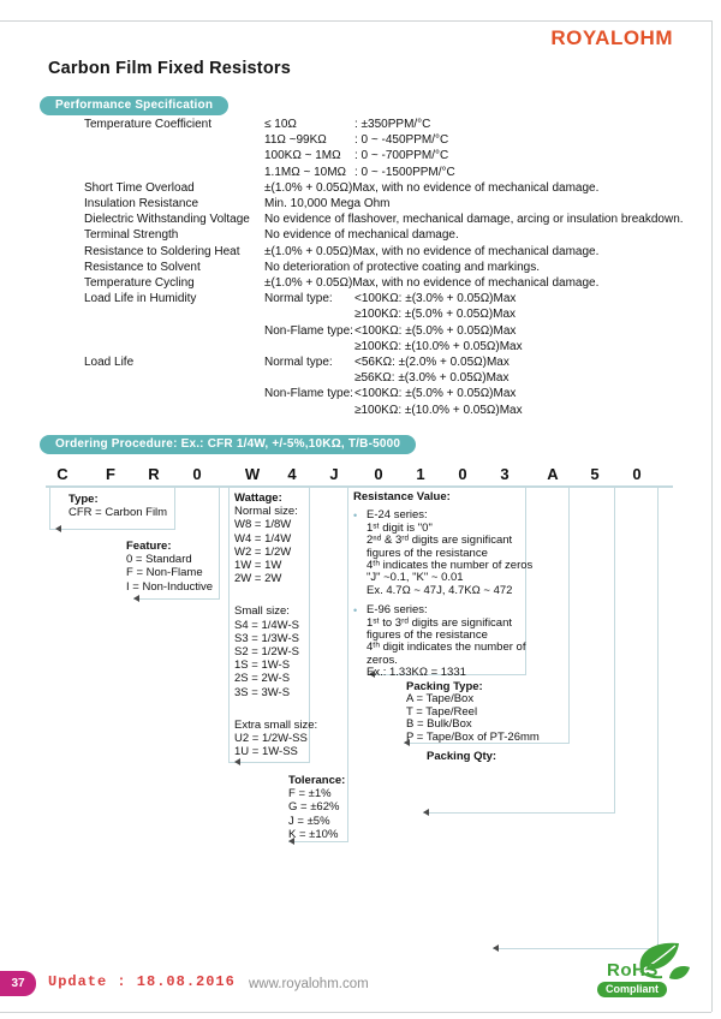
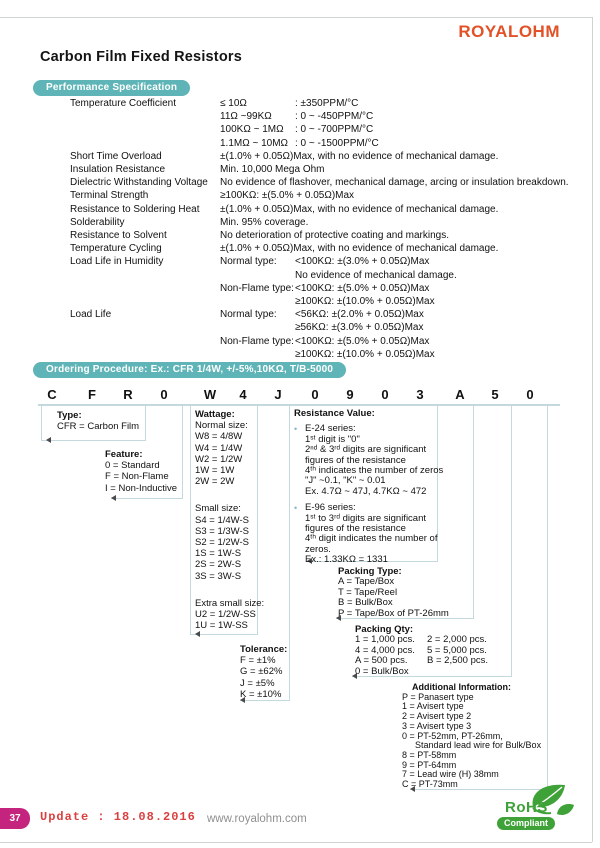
  ROYALOHM
  Carbon Film Fixed Resistors
  Performance Specification
  Temperature Coefficient
  ≤ 10Ω
  : ±350PPM/°C
  11Ω ~99KΩ
  : 0 ~ -450PPM/°C
  100KΩ ~ 1MΩ
  : 0 ~ -700PPM/°C
  1.1MΩ ~ 10MΩ
  : 0 ~ -1500PPM/°C
  Short Time Overload
  ±(1.0% + 0.05Ω)Max, with no evidence of mechanical damage.
  Insulation Resistance
  Min. 10,000 Mega Ohm
  Dielectric Withstanding Voltage
  No evidence of flashover, mechanical damage, arcing or insulation breakdown.
  Terminal Strength
- No evidence of mechanical damage.
+ ≥100KΩ: ±(5.0% + 0.05Ω)Max
  Resistance to Soldering Heat
  ±(1.0% + 0.05Ω)Max, with no evidence of mechanical damage.
+ Solderability
+ Min. 95% coverage.
  Resistance to Solvent
  No deterioration of protective coating and markings.
  Temperature Cycling
  ±(1.0% + 0.05Ω)Max, with no evidence of mechanical damage.
  Load Life in Humidity
  Normal type:
  <100KΩ: ±(3.0% + 0.05Ω)Max
- ≥100KΩ: ±(5.0% + 0.05Ω)Max
+ No evidence of mechanical damage.
  Non-Flame type:
  <100KΩ: ±(5.0% + 0.05Ω)Max
  ≥100KΩ: ±(10.0% + 0.05Ω)Max
  Load Life
  Normal type:
  <56KΩ: ±(2.0% + 0.05Ω)Max
  ≥56KΩ: ±(3.0% + 0.05Ω)Max
  Non-Flame type:
  <100KΩ: ±(5.0% + 0.05Ω)Max
  ≥100KΩ: ±(10.0% + 0.05Ω)Max
  Ordering Procedure: Ex.: CFR 1/4W, +/-5%,10KΩ, T/B-5000
  C
  F
  R
  0
  W
  4
  J
  0
- 1
+ 9
  0
  3
  A
  5
  0
  Type:
  CFR = Carbon Film
  Feature:
  0 = Standard
  F = Non-Flame
  I = Non-Inductive
  Wattage:
  Normal size:
- W8 = 1/8W
+ W8 = 4/8W
  W4 = 1/4W
  W2 = 1/2W
  1W = 1W
  2W = 2W
  Small size:
  S4 = 1/4W-S
  S3 = 1/3W-S
  S2 = 1/2W-S
  1S = 1W-S
  2S = 2W-S
  3S = 3W-S
  Extra small size:
  U2 = 1/2W-SS
  1U = 1W-SS
  Tolerance:
  F = ±1%
  G = ±62%
  J = ±5%
  K = ±10%
  Resistance Value:
  •
  E-24 series:
  1ˢᵗ digit is "0"
  2ⁿᵈ & 3ʳᵈ digits are significant
  figures of the resistance
  4ᵗʰ indicates the number of zeros
  "J" ~0.1, "K" ~ 0.01
  Ex. 4.7Ω ~ 47J, 4.7KΩ ~ 472
  •
  E-96 series:
  1ˢᵗ to 3ʳᵈ digits are significant
  figures of the resistance
  4ᵗʰ digit indicates the number of
  zeros.
  Ex.: 1.33KΩ = 1331
  Packing Type:
  A = Tape/Box
  T = Tape/Reel
  B = Bulk/Box
  P = Tape/Box of PT-26mm
  Packing Qty:
+ 1 = 1,000 pcs. 2 = 2,000 pcs.
+ 4 = 4,000 pcs. 5 = 5,000 pcs.
+ A = 500 pcs. B = 2,500 pcs.
+ 0 = Bulk/Box
+ Additional Information:
+ P = Panasert type
+ 1 = Avisert type
+ 2 = Avisert type 2
+ 3 = Avisert type 3
+ 0 = PT-52mm, PT-26mm,
+ Standard lead wire for Bulk/Box
+ 8 = PT-58mm
+ 9 = PT-64mm
+ 7 = Lead wire (H) 38mm
+ C = PT-73mm
  37
  Update : 18.08.2016
  www.royalohm.com
  RoHS
  Compliant
